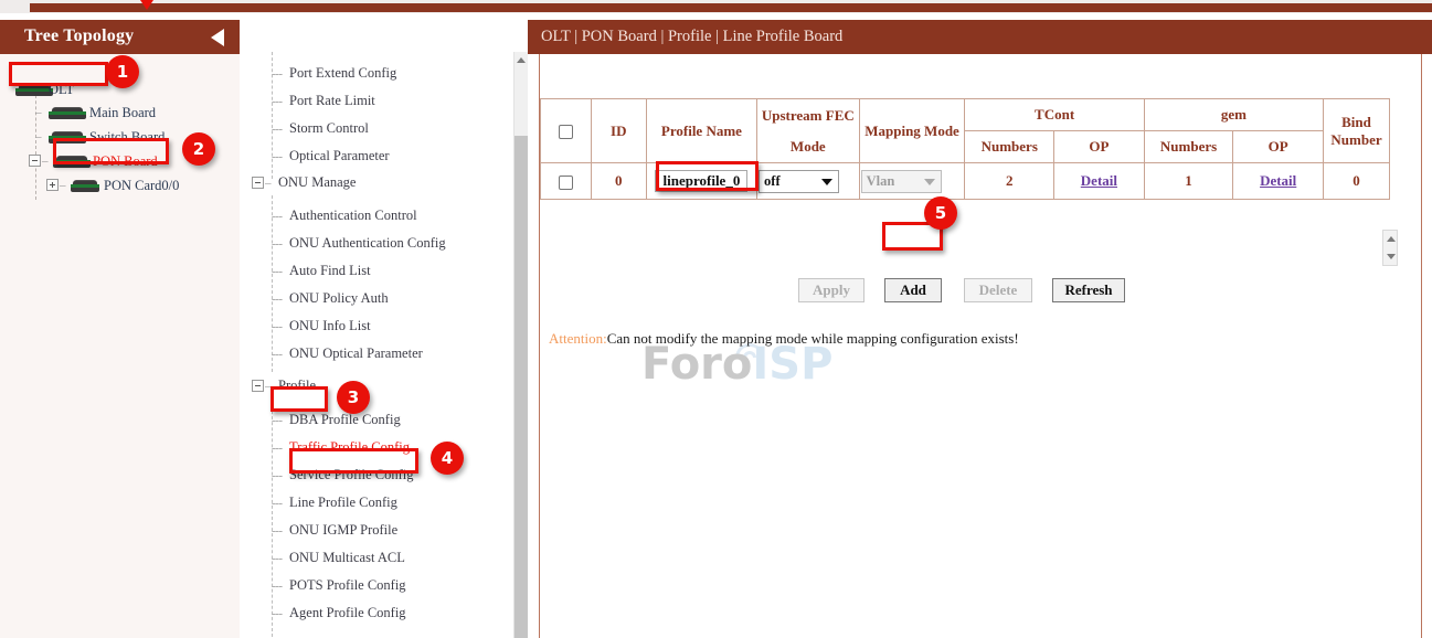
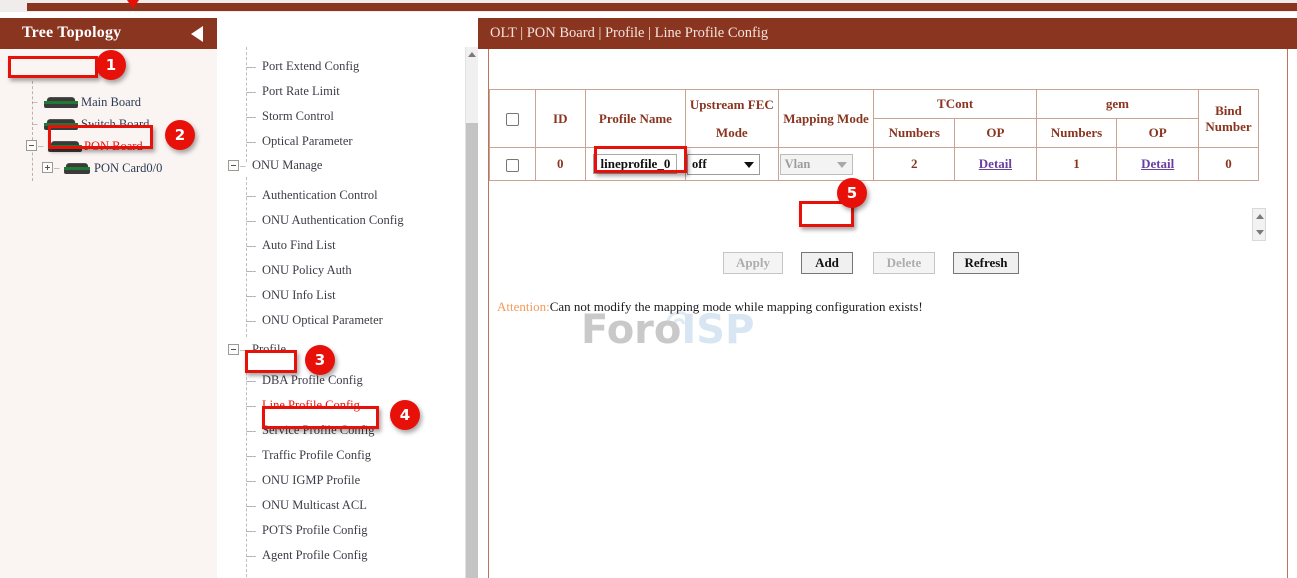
  Tree Topology
- OLT
  –
  Main Board
  –
  Switch Board
  –
  PON Board
  –
  PON Card0/0
  ---
  Port Extend Config
  ---
  Port Rate Limit
  ---
  Storm Control
  ---
  Optical Parameter
  –
  ONU Manage
  ---
  Authentication Control
  ---
  ONU Authentication Config
  ---
  Auto Find List
  ---
  ONU Policy Auth
  ---
  ONU Info List
  ---
  ONU Optical Parameter
  –
  Profile
  ---
  DBA Profile Config
  ---
- Traffic Profile Config
+ Line Profile Config
  ---
  Service Profile Config
  ---
- Line Profile Config
+ Traffic Profile Config
  ---
  ONU IGMP Profile
  ---
  ONU Multicast ACL
  ---
  POTS Profile Config
  ---
  Agent Profile Config
- OLT | PON Board | Profile | Line Profile Board
+ OLT | PON Board | Profile | Line Profile Config
  ForoISP
  	ID	Profile Name	Upstream FEC Mode	Mapping Mode	TCont	gem	Bind Number
  Numbers	OP	Numbers	OP
  	0	lineprofile_0	off	Vlan	2	Detail	1	Detail	0
  Apply
  Add
  Delete
  Refresh
  Attention:Can not modify the mapping mode while mapping configuration exists!
  1
  2
  3
  4
  5
